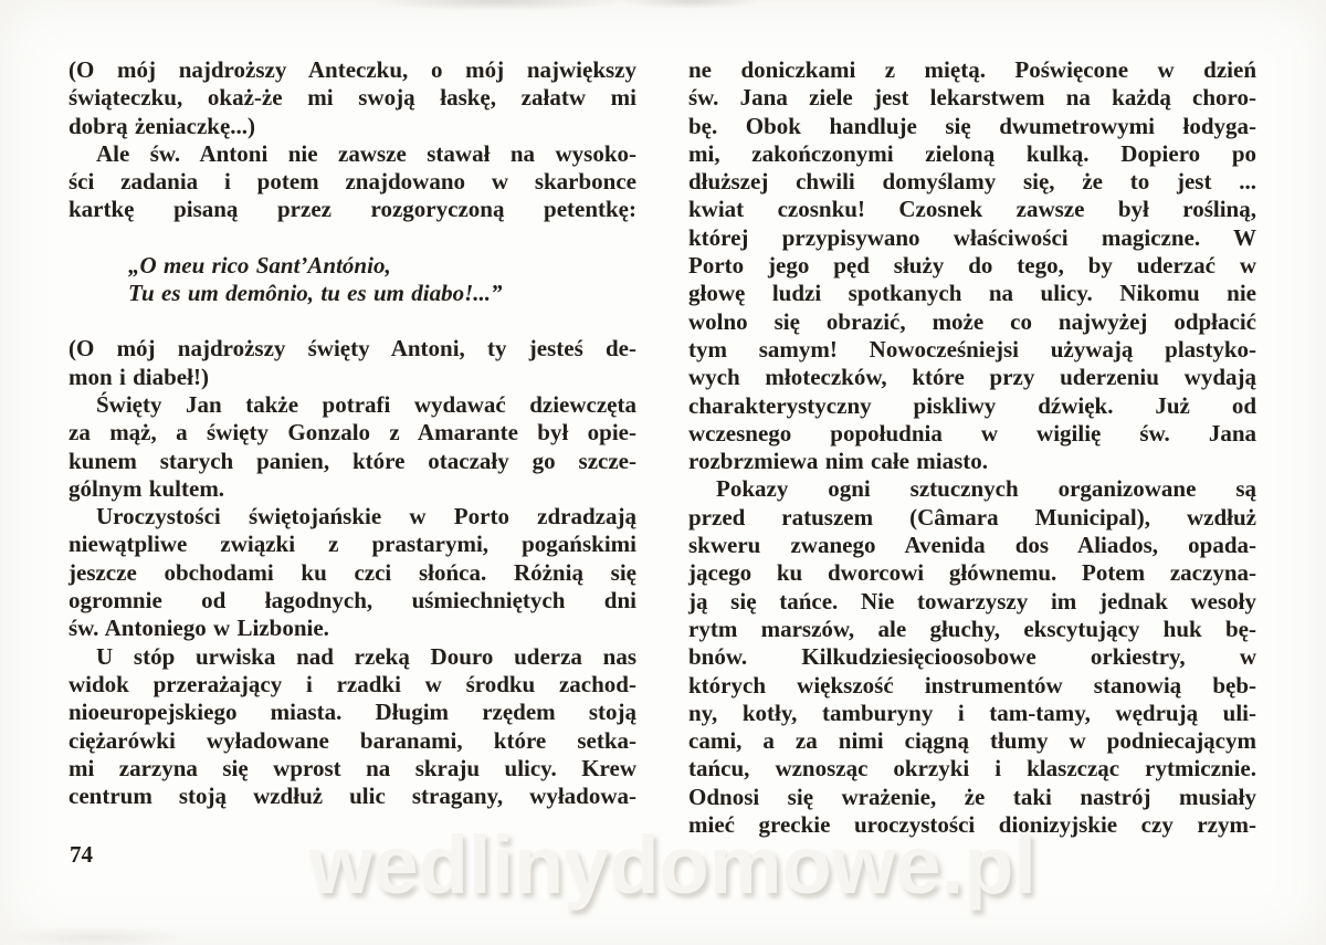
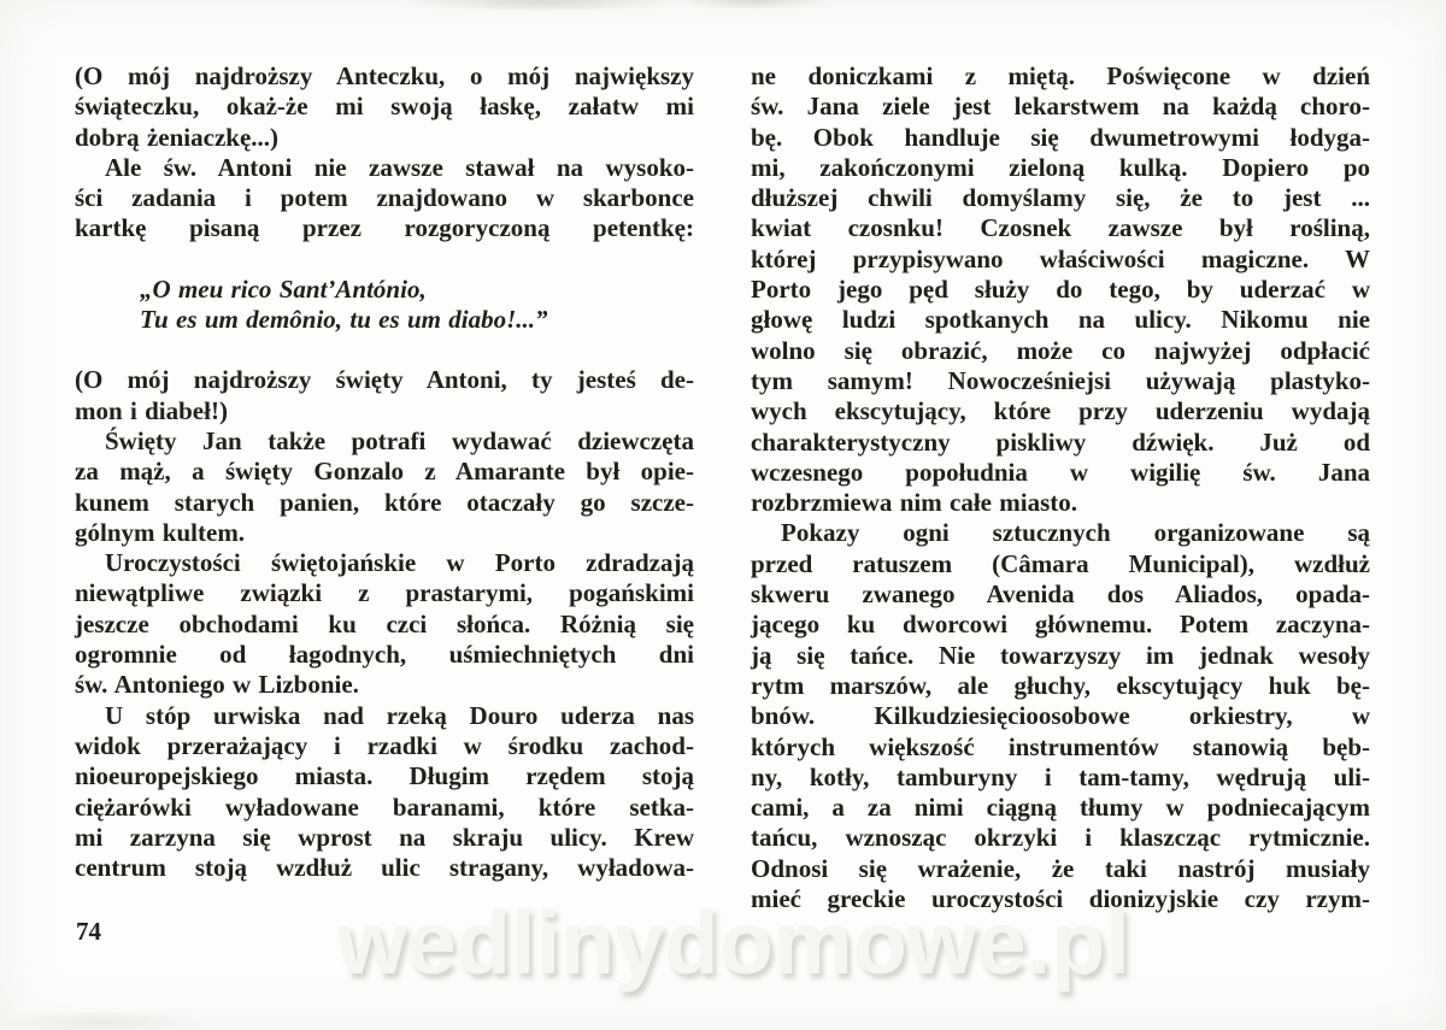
  wedlinydomowe.pl
  (O mój najdroższy Anteczku, o mój największy
  świąteczku, okaż-że mi swoją łaskę, załatw mi
  dobrą żeniaczkę...)
  Ale św. Antoni nie zawsze stawał na wysoko-
  ści zadania i potem znajdowano w skarbonce
  kartkę pisaną przez rozgoryczoną petentkę:
  „O meu rico Sant’António,
  Tu es um demônio, tu es um diabo!...”
  (O mój najdroższy święty Antoni, ty jesteś de-
  mon i diabeł!)
  Święty Jan także potrafi wydawać dziewczęta
  za mąż, a święty Gonzalo z Amarante był opie-
  kunem starych panien, które otaczały go szcze-
  gólnym kultem.
  Uroczystości świętojańskie w Porto zdradzają
  niewątpliwe związki z prastarymi, pogańskimi
  jeszcze obchodami ku czci słońca. Różnią się
  ogromnie od łagodnych, uśmiechniętych dni
  św. Antoniego w Lizbonie.
  U stóp urwiska nad rzeką Douro uderza nas
  widok przerażający i rzadki w środku zachod-
  nioeuropejskiego miasta. Długim rzędem stoją
  ciężarówki wyładowane baranami, które setka-
  mi zarzyna się wprost na skraju ulicy. Krew
  centrum stoją wzdłuż ulic stragany, wyładowa-
  ne doniczkami z miętą. Poświęcone w dzień
  św. Jana ziele jest lekarstwem na każdą choro-
  bę. Obok handluje się dwumetrowymi łodyga-
  mi, zakończonymi zieloną kulką. Dopiero po
  dłuższej chwili domyślamy się, że to jest ...
  kwiat czosnku! Czosnek zawsze był rośliną,
  której przypisywano właściwości magiczne. W
  Porto jego pęd służy do tego, by uderzać w
  głowę ludzi spotkanych na ulicy. Nikomu nie
  wolno się obrazić, może co najwyżej odpłacić
  tym samym! Nowocześniejsi używają plastyko-
- wych młoteczków, które przy uderzeniu wydają
+ wych ekscytujący, które przy uderzeniu wydają
  charakterystyczny piskliwy dźwięk. Już od
  wczesnego popołudnia w wigilię św. Jana
  rozbrzmiewa nim całe miasto.
  Pokazy ogni sztucznych organizowane są
  przed ratuszem (Câmara Municipal), wzdłuż
  skweru zwanego Avenida dos Aliados, opada-
  jącego ku dworcowi głównemu. Potem zaczyna-
  ją się tańce. Nie towarzyszy im jednak wesoły
  rytm marszów, ale głuchy, ekscytujący huk bę-
  bnów. Kilkudziesięcioosobowe orkiestry, w
  których większość instrumentów stanowią bęb-
  ny, kotły, tamburyny i tam-tamy, wędrują uli-
  cami, a za nimi ciągną tłumy w podniecającym
  tańcu, wznosząc okrzyki i klaszcząc rytmicznie.
  Odnosi się wrażenie, że taki nastrój musiały
  mieć greckie uroczystości dionizyjskie czy rzym-
  74
